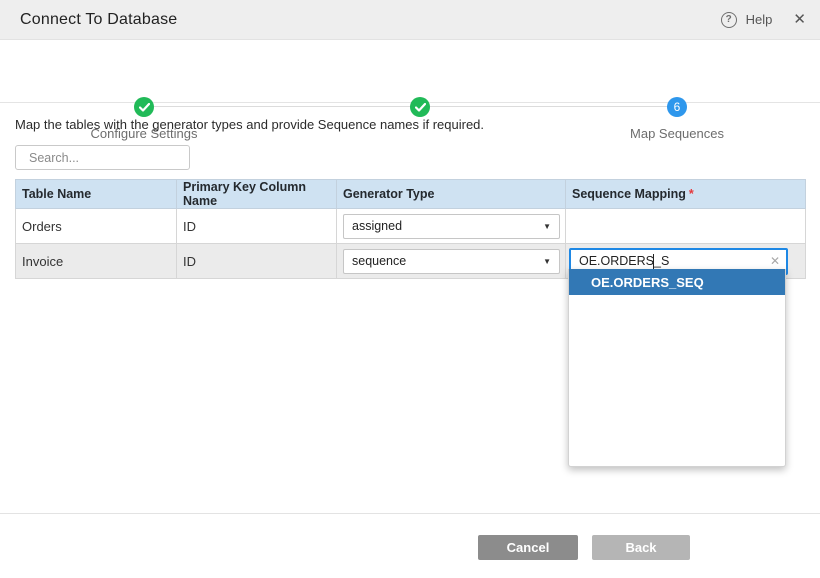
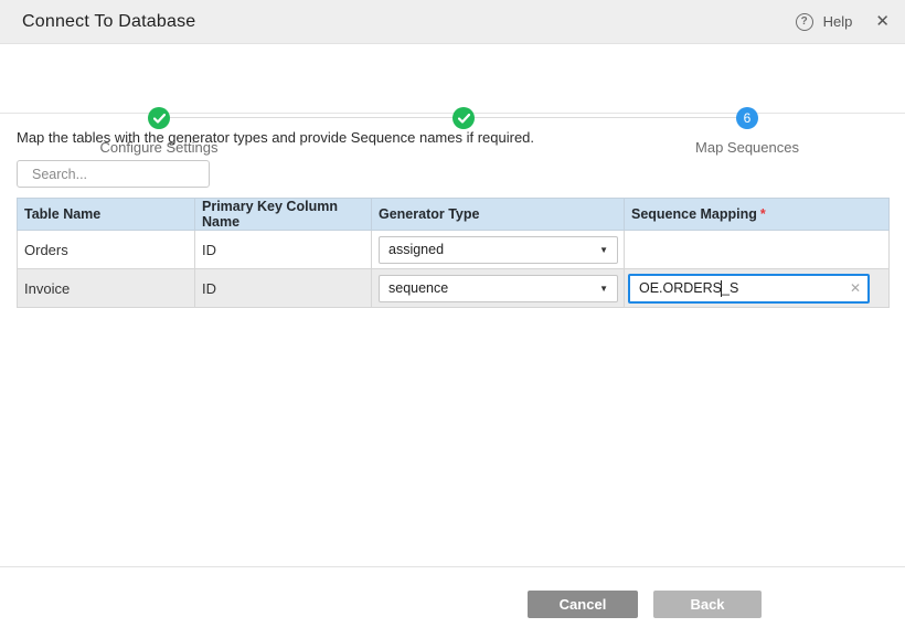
  Connect To Database
  ?
  Help
  ✕
  Configure Settings
  6
  Map Sequences
  Map the tables with the generator types and provide Sequence names if required.
  Search...
  Table Name	Primary Key Column Name	Generator Type	Sequence Mapping *
  Orders	ID	assigned ▼
  Invoice	ID	sequence ▼	OE.ORDERS_S ✕
- OE.ORDERS_SEQ
  Cancel
  Back
